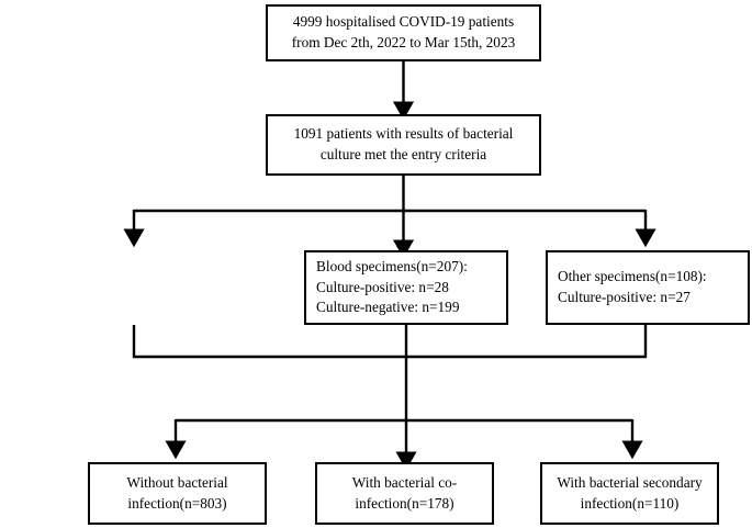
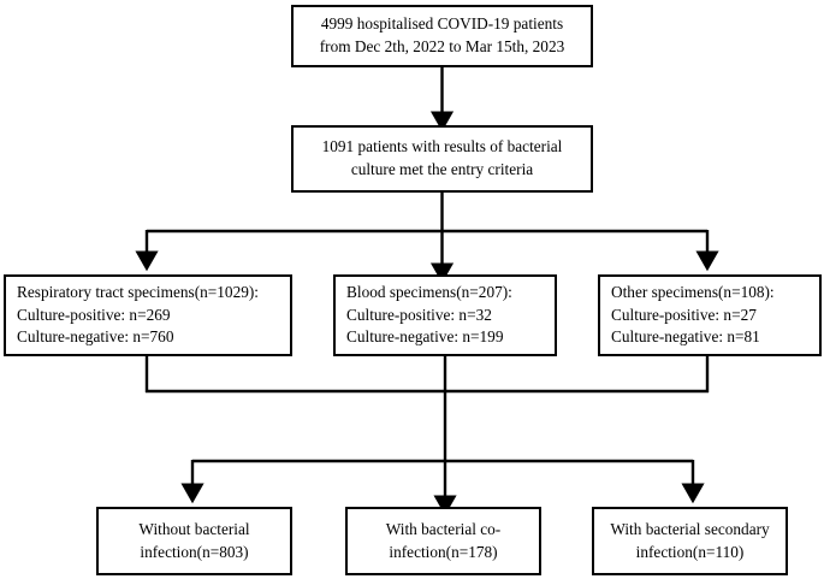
  4999 hospitalised COVID-19 patients
  from Dec 2th, 2022 to Mar 15th, 2023
  1091 patients with results of bacterial
  culture met the entry criteria
+ Respiratory tract specimens(n=1029):
+ Culture-positive: n=269
+ Culture-negative: n=760
  Blood specimens(n=207):
- Culture-positive: n=28
+ Culture-positive: n=32
  Culture-negative: n=199
  Other specimens(n=108):
  Culture-positive: n=27
+ Culture-negative: n=81
  Without bacterial
  infection(n=803)
  With bacterial co-
  infection(n=178)
  With bacterial secondary
  infection(n=110)
